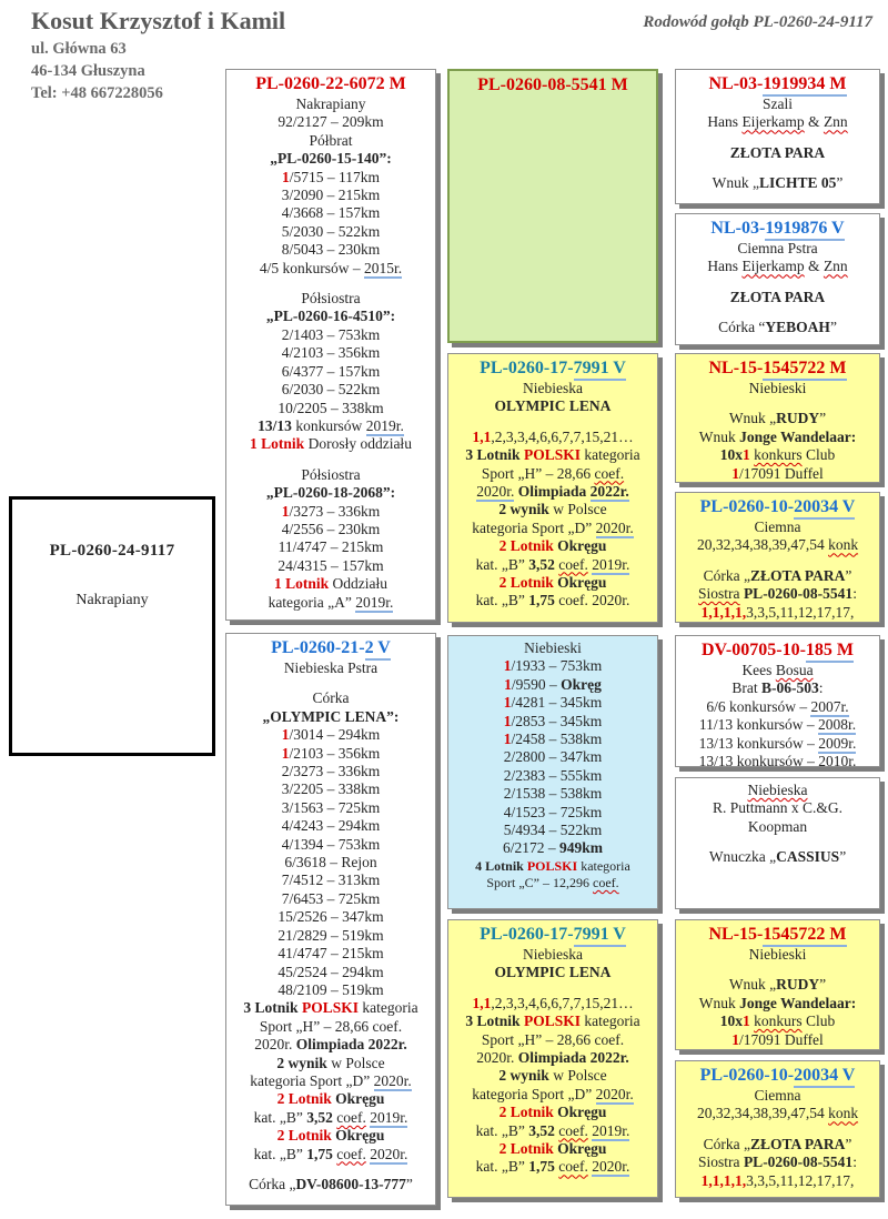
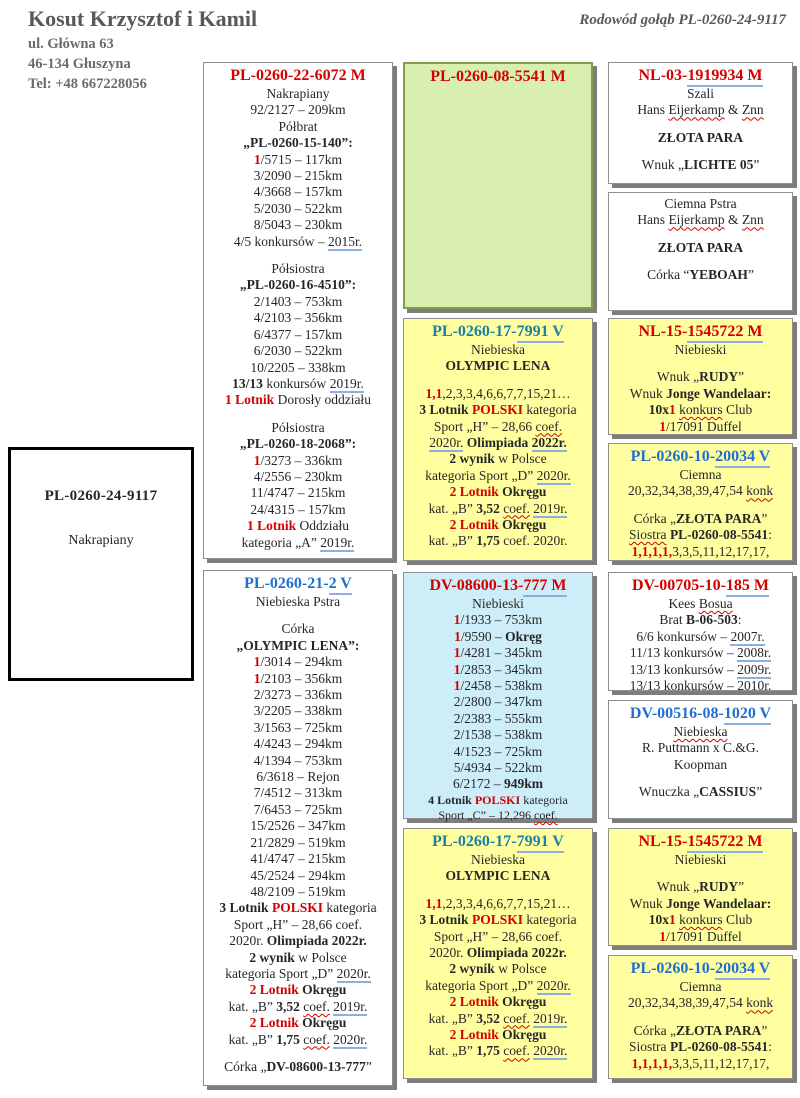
  Kosut Krzysztof i Kamil
  ul. Główna 63
  46-134 Głuszyna
  Tel: +48 667228056
  Rodowód gołąb PL-0260-24-9117
  PL-0260-24-9117
  Nakrapiany
  PL-0260-22-6072 M
  Nakrapiany
  92/2127 – 209km
  Półbrat
  „PL-0260-15-140”:
  1/5715 – 117km
  3/2090 – 215km
  4/3668 – 157km
  5/2030 – 522km
  8/5043 – 230km
  4/5 konkursów – 2015r.
  Półsiostra
  „PL-0260-16-4510”:
  2/1403 – 753km
  4/2103 – 356km
  6/4377 – 157km
  6/2030 – 522km
  10/2205 – 338km
  13/13 konkursów 2019r.
  1 Lotnik Dorosły oddziału
  Półsiostra
  „PL-0260-18-2068”:
  1/3273 – 336km
  4/2556 – 230km
  11/4747 – 215km
  24/4315 – 157km
  1 Lotnik Oddziału
  kategoria „A” 2019r.
  PL-0260-21-2 V
  Niebieska Pstra
  Córka
  „OLYMPIC LENA”:
  1/3014 – 294km
  1/2103 – 356km
  2/3273 – 336km
  3/2205 – 338km
  3/1563 – 725km
  4/4243 – 294km
  4/1394 – 753km
  6/3618 – Rejon
  7/4512 – 313km
  7/6453 – 725km
  15/2526 – 347km
  21/2829 – 519km
  41/4747 – 215km
  45/2524 – 294km
  48/2109 – 519km
  3 Lotnik POLSKI kategoria
  Sport „H” – 28,66 coef.
  2020r. Olimpiada 2022r.
  2 wynik w Polsce
  kategoria Sport „D” 2020r.
  2 Lotnik Okręgu
  kat. „B” 3,52 coef. 2019r.
  2 Lotnik Okręgu
  kat. „B” 1,75 coef. 2020r.
  Córka „DV-08600-13-777”
  PL-0260-08-5541 M
  PL-0260-17-7991 V
  Niebieska
  OLYMPIC LENA
  1,1,2,3,3,4,6,6,7,7,15,21…
  3 Lotnik POLSKI kategoria
  Sport „H” – 28,66 coef.
  2020r. Olimpiada 2022r.
  2 wynik w Polsce
  kategoria Sport „D” 2020r.
  2 Lotnik Okręgu
  kat. „B” 3,52 coef. 2019r.
  2 Lotnik Okręgu
  kat. „B” 1,75 coef. 2020r.
+ DV-08600-13-777 M
  Niebieski
  1/1933 – 753km
  1/9590 – Okręg
  1/4281 – 345km
  1/2853 – 345km
  1/2458 – 538km
  2/2800 – 347km
  2/2383 – 555km
  2/1538 – 538km
  4/1523 – 725km
  5/4934 – 522km
  6/2172 – 949km
  4 Lotnik POLSKI kategoria
  Sport „C” – 12,296 coef.
  PL-0260-17-7991 V
  Niebieska
  OLYMPIC LENA
  1,1,2,3,3,4,6,6,7,7,15,21…
  3 Lotnik POLSKI kategoria
  Sport „H” – 28,66 coef.
  2020r. Olimpiada 2022r.
  2 wynik w Polsce
  kategoria Sport „D” 2020r.
  2 Lotnik Okręgu
  kat. „B” 3,52 coef. 2019r.
  2 Lotnik Okręgu
  kat. „B” 1,75 coef. 2020r.
  NL-03-1919934 M
  Szali
  Hans Eijerkamp & Znn
  ZŁOTA PARA
  Wnuk „LICHTE 05”
- NL-03-1919876 V
  Ciemna Pstra
  Hans Eijerkamp & Znn
  ZŁOTA PARA
  Córka “YEBOAH”
  NL-15-1545722 M
  Niebieski
  Wnuk „RUDY”
  Wnuk Jonge Wandelaar:
  10x1 konkurs Club
  1/17091 Duffel
  PL-0260-10-20034 V
  Ciemna
  20,32,34,38,39,47,54 konk
  Córka „ZŁOTA PARA”
  Siostra PL-0260-08-5541:
  1,1,1,1,3,3,5,11,12,17,17,
  DV-00705-10-185 M
  Kees Bosua
  Brat B-06-503:
  6/6 konkursów – 2007r.
  11/13 konkursów – 2008r.
  13/13 konkursów – 2009r.
  13/13 konkursów – 2010r.
+ DV-00516-08-1020 V
  Niebieska
  R. Puttmann x C.&G.
  Koopman
  Wnuczka „CASSIUS”
  NL-15-1545722 M
  Niebieski
  Wnuk „RUDY”
  Wnuk Jonge Wandelaar:
  10x1 konkurs Club
  1/17091 Duffel
  PL-0260-10-20034 V
  Ciemna
  20,32,34,38,39,47,54 konk
  Córka „ZŁOTA PARA”
  Siostra PL-0260-08-5541:
  1,1,1,1,3,3,5,11,12,17,17,
